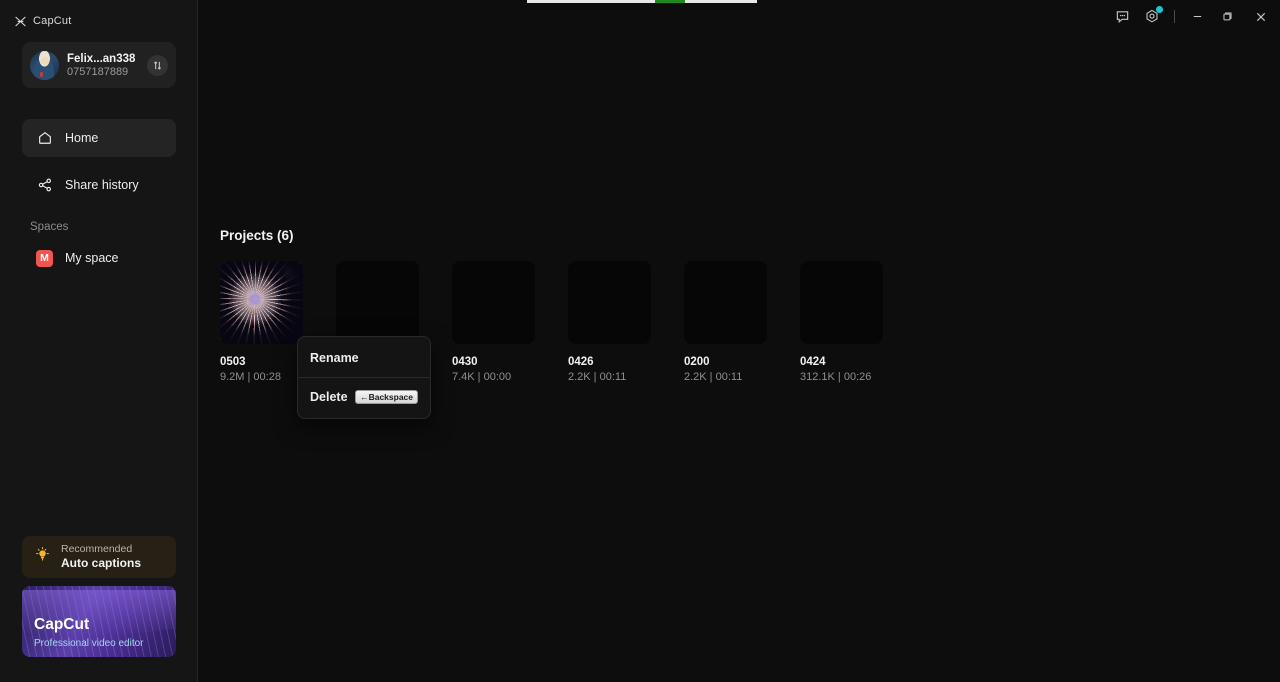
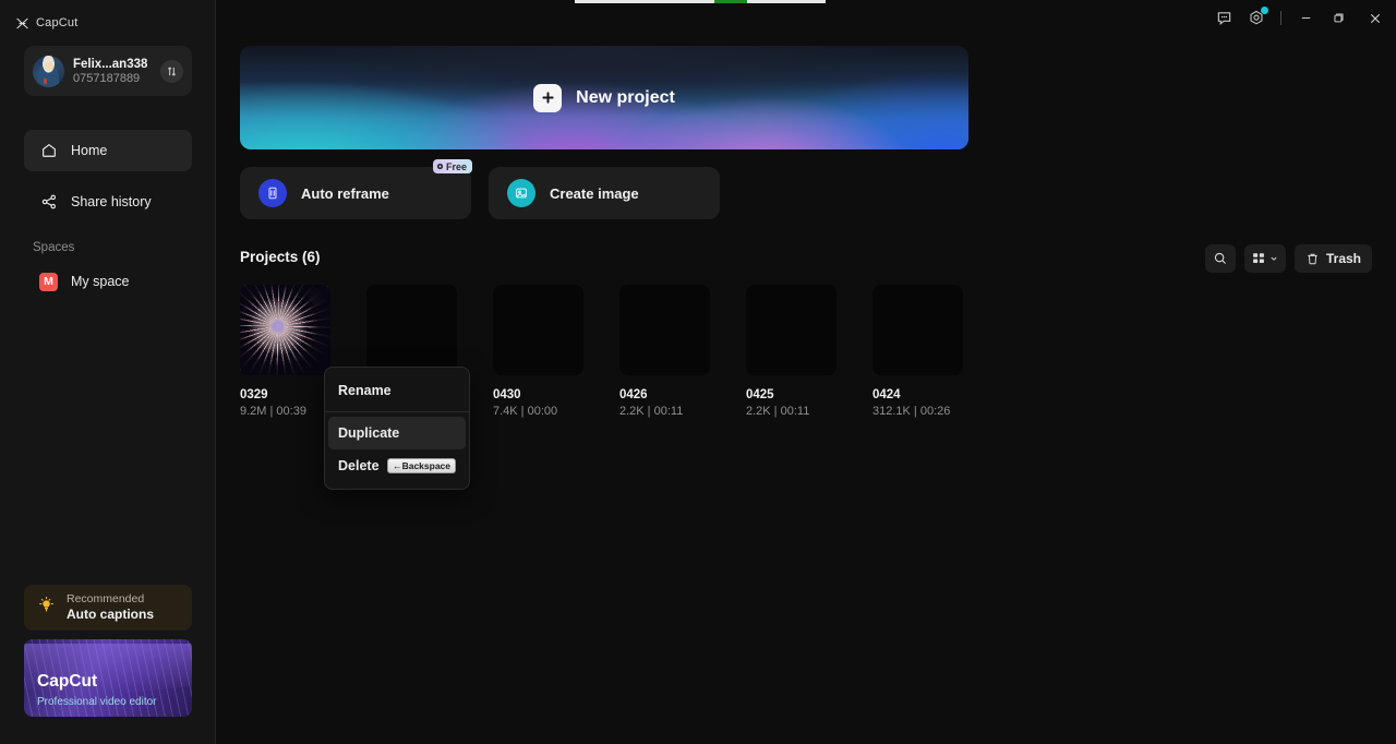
  CapCut
  Felix...an338
  0757187889
  Home
  Share history
  Spaces
  M
  My space
  Recommended
  Auto captions
  CapCut
  Professional video editor
+ New project
+ Auto reframe
+ Free
+ Create image
  Projects (6)
+ Trash
- 0503
+ 0329
- 9.2M | 00:28
+ 9.2M | 00:39
  0430
  7.4K | 00:00
  0426
  2.2K | 00:11
- 0200
+ 0425
  2.2K | 00:11
  0424
  312.1K | 00:26
  Rename
+ Duplicate
  Delete
  ←Backspace
